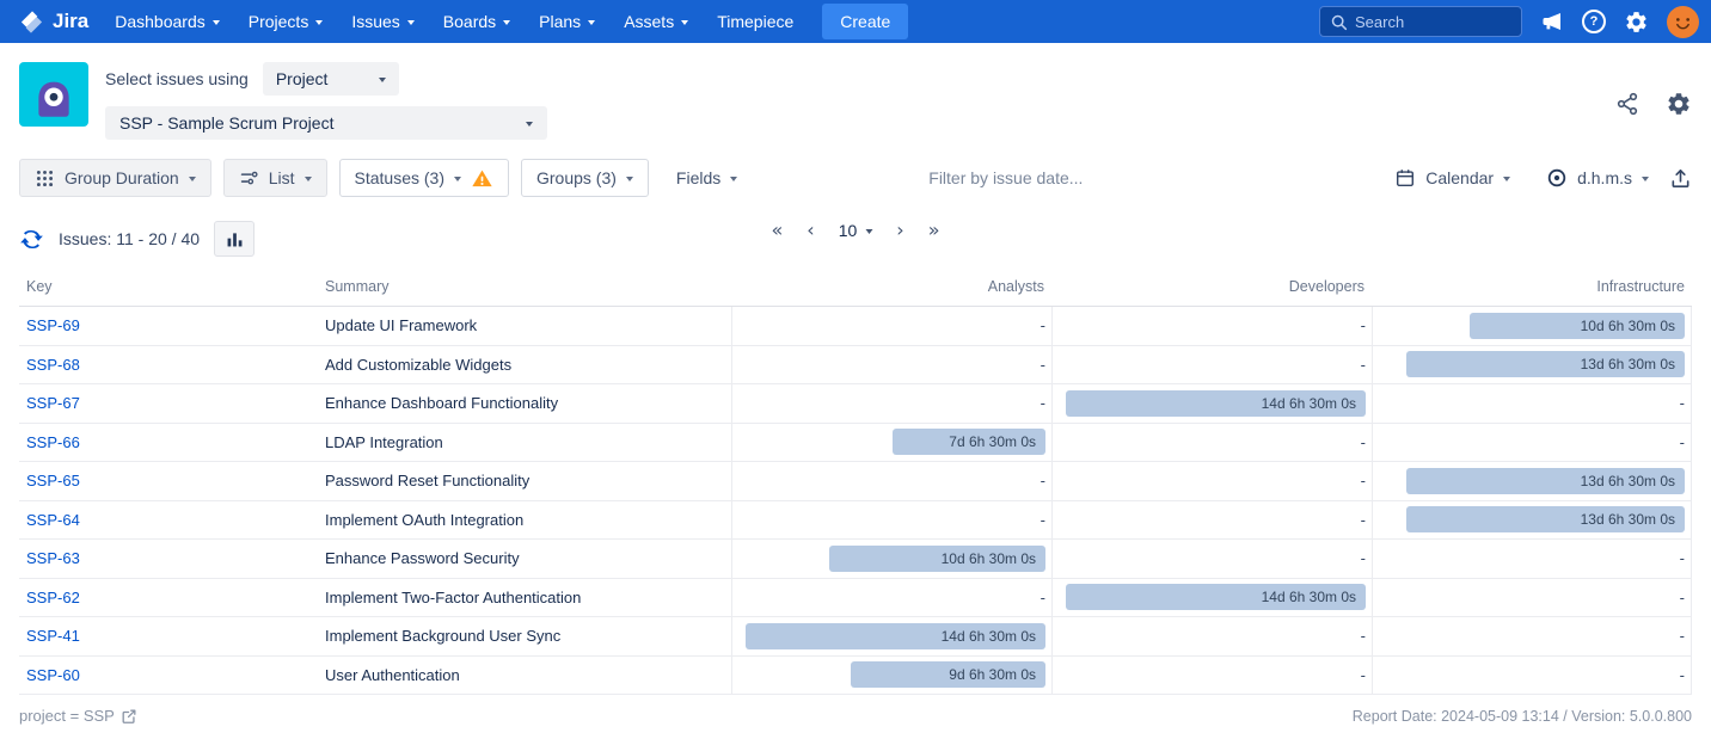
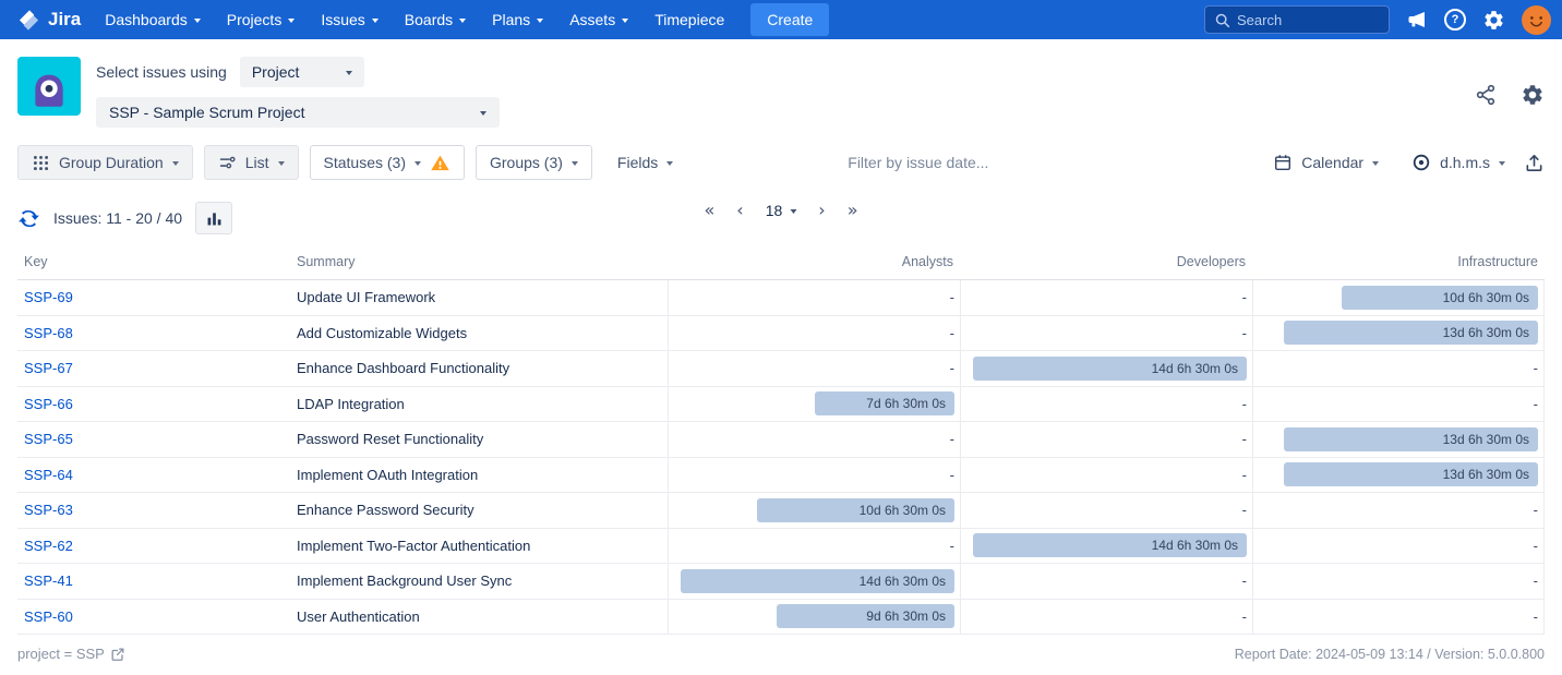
  Jira
  Dashboards
  Projects
  Issues
  Boards
  Plans
  Assets
  Timepiece
  Create
  Search
  ?
  Select issues using
  Project
  SSP - Sample Scrum Project
  Group Duration
  List
  Statuses (3)
  Groups (3)
  Fields
  Filter by issue date...
  Calendar
  d.h.m.s
  Issues: 11 - 20 / 40
  «
  ‹
- 10
+ 18
  ›
  »
  Key
  Summary
  Analysts
  Developers
  Infrastructure
  SSP-69
  Update UI Framework
  -
  -
  10d 6h 30m 0s
  SSP-68
  Add Customizable Widgets
  -
  -
  13d 6h 30m 0s
  SSP-67
  Enhance Dashboard Functionality
  -
  14d 6h 30m 0s
  -
  SSP-66
  LDAP Integration
  7d 6h 30m 0s
  -
  -
  SSP-65
  Password Reset Functionality
  -
  -
  13d 6h 30m 0s
  SSP-64
  Implement OAuth Integration
  -
  -
  13d 6h 30m 0s
  SSP-63
  Enhance Password Security
  10d 6h 30m 0s
  -
  -
  SSP-62
  Implement Two-Factor Authentication
  -
  14d 6h 30m 0s
  -
  SSP-41
  Implement Background User Sync
  14d 6h 30m 0s
  -
  -
  SSP-60
  User Authentication
  9d 6h 30m 0s
  -
  -
  project = SSP
  Report Date: 2024-05-09 13:14 / Version: 5.0.0.800
